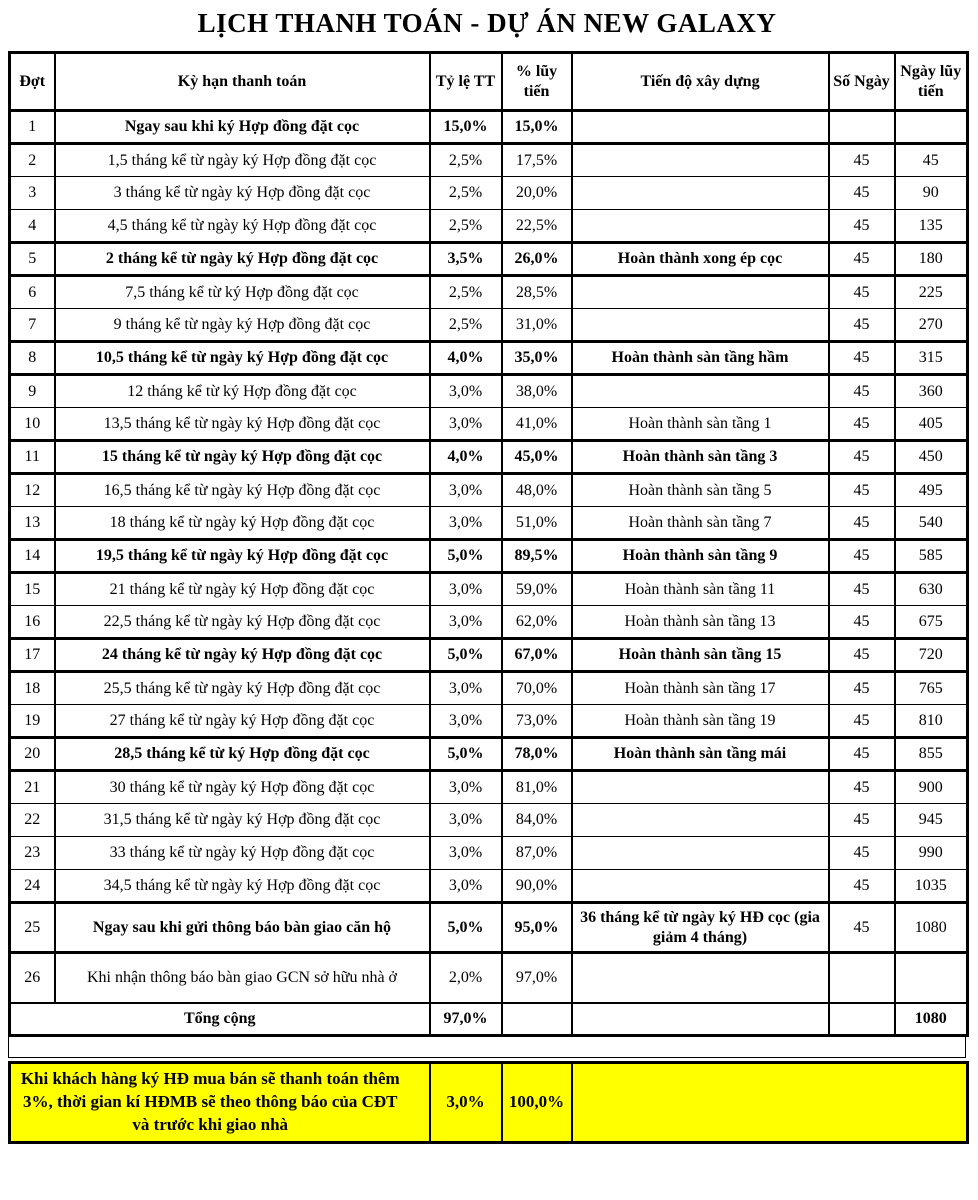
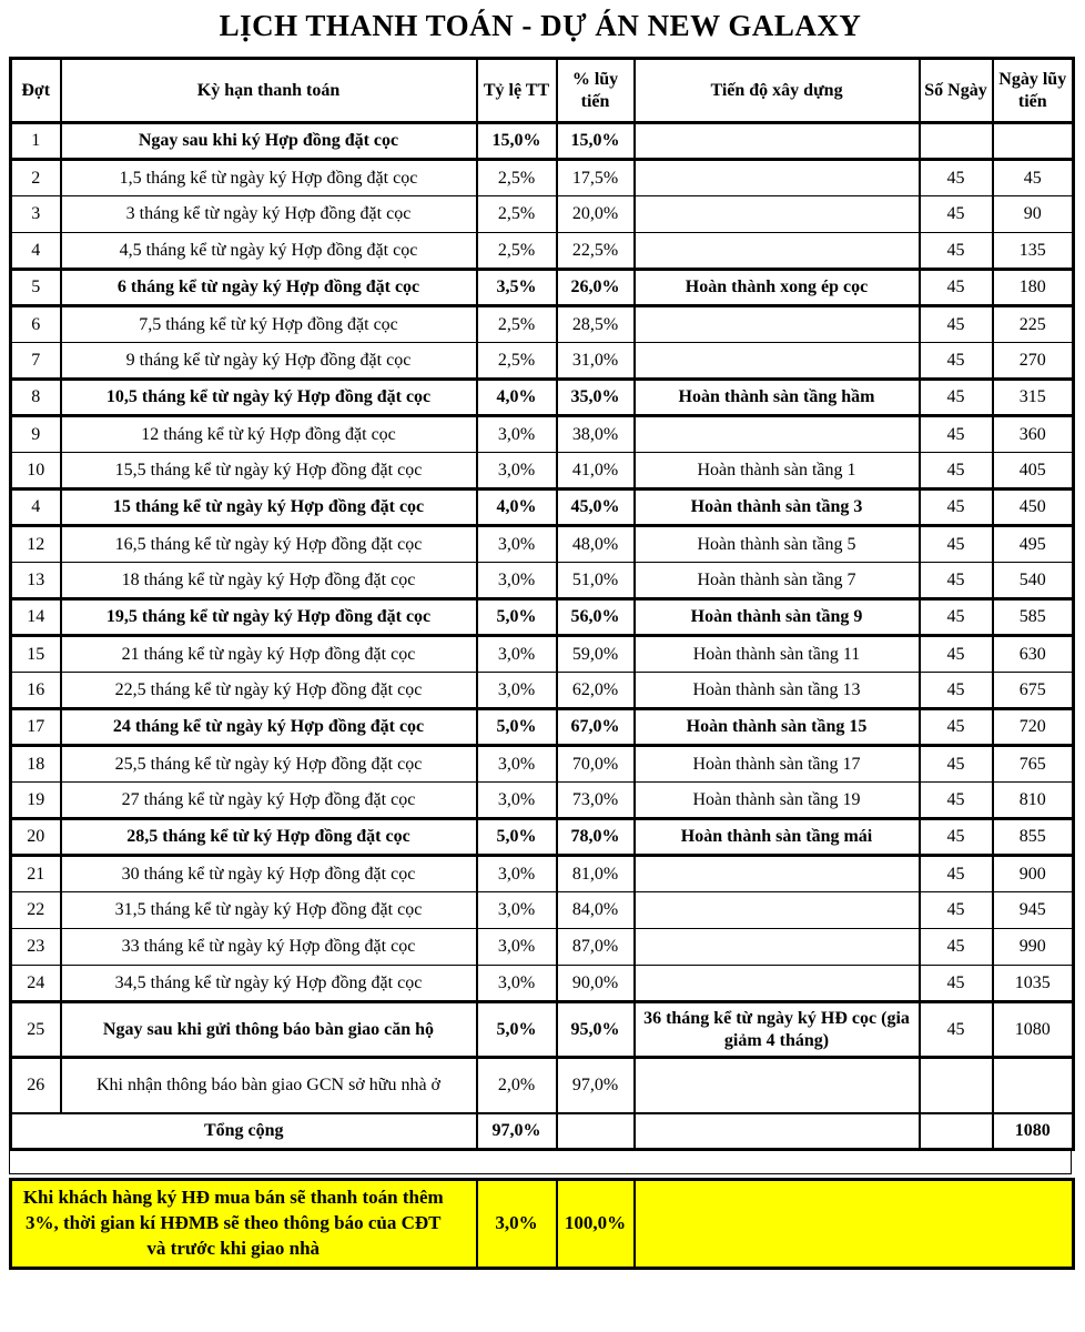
  LỊCH THANH TOÁN - DỰ ÁN NEW GALAXY
  Đợt	Kỳ hạn thanh toán	Tỷ lệ TT	% lũy tiến	Tiến độ xây dựng	Số Ngày	Ngày lũy tiến
  1	Ngay sau khi ký Hợp đồng đặt cọc	15,0%	15,0%
  2	1,5 tháng kể từ ngày ký Hợp đồng đặt cọc	2,5%	17,5%		45	45
  3	3 tháng kể từ ngày ký Hợp đồng đặt cọc	2,5%	20,0%		45	90
  4	4,5 tháng kể từ ngày ký Hợp đồng đặt cọc	2,5%	22,5%		45	135
- 5	2 tháng kể từ ngày ký Hợp đồng đặt cọc	3,5%	26,0%	Hoàn thành xong ép cọc	45	180
+ 5	6 tháng kể từ ngày ký Hợp đồng đặt cọc	3,5%	26,0%	Hoàn thành xong ép cọc	45	180
  6	7,5 tháng kể từ ký Hợp đồng đặt cọc	2,5%	28,5%		45	225
  7	9 tháng kể từ ngày ký Hợp đồng đặt cọc	2,5%	31,0%		45	270
  8	10,5 tháng kể từ ngày ký Hợp đồng đặt cọc	4,0%	35,0%	Hoàn thành sàn tầng hầm	45	315
  9	12 tháng kể từ ký Hợp đồng đặt cọc	3,0%	38,0%		45	360
- 10	13,5 tháng kể từ ngày ký Hợp đồng đặt cọc	3,0%	41,0%	Hoàn thành sàn tầng 1	45	405
+ 10	15,5 tháng kể từ ngày ký Hợp đồng đặt cọc	3,0%	41,0%	Hoàn thành sàn tầng 1	45	405
- 11	15 tháng kể từ ngày ký Hợp đồng đặt cọc	4,0%	45,0%	Hoàn thành sàn tầng 3	45	450
+ 4	15 tháng kể từ ngày ký Hợp đồng đặt cọc	4,0%	45,0%	Hoàn thành sàn tầng 3	45	450
  12	16,5 tháng kể từ ngày ký Hợp đồng đặt cọc	3,0%	48,0%	Hoàn thành sàn tầng 5	45	495
  13	18 tháng kể từ ngày ký Hợp đồng đặt cọc	3,0%	51,0%	Hoàn thành sàn tầng 7	45	540
- 14	19,5 tháng kể từ ngày ký Hợp đồng đặt cọc	5,0%	89,5%	Hoàn thành sàn tầng 9	45	585
+ 14	19,5 tháng kể từ ngày ký Hợp đồng đặt cọc	5,0%	56,0%	Hoàn thành sàn tầng 9	45	585
  15	21 tháng kể từ ngày ký Hợp đồng đặt cọc	3,0%	59,0%	Hoàn thành sàn tầng 11	45	630
  16	22,5 tháng kể từ ngày ký Hợp đồng đặt cọc	3,0%	62,0%	Hoàn thành sàn tầng 13	45	675
  17	24 tháng kể từ ngày ký Hợp đồng đặt cọc	5,0%	67,0%	Hoàn thành sàn tầng 15	45	720
  18	25,5 tháng kể từ ngày ký Hợp đồng đặt cọc	3,0%	70,0%	Hoàn thành sàn tầng 17	45	765
  19	27 tháng kể từ ngày ký Hợp đồng đặt cọc	3,0%	73,0%	Hoàn thành sàn tầng 19	45	810
  20	28,5 tháng kể từ ký Hợp đồng đặt cọc	5,0%	78,0%	Hoàn thành sàn tầng mái	45	855
  21	30 tháng kể từ ngày ký Hợp đồng đặt cọc	3,0%	81,0%		45	900
  22	31,5 tháng kể từ ngày ký Hợp đồng đặt cọc	3,0%	84,0%		45	945
  23	33 tháng kể từ ngày ký Hợp đồng đặt cọc	3,0%	87,0%		45	990
  24	34,5 tháng kể từ ngày ký Hợp đồng đặt cọc	3,0%	90,0%		45	1035
  25	Ngay sau khi gửi thông báo bàn giao căn hộ	5,0%	95,0%	36 tháng kể từ ngày ký HĐ cọc (gia giảm 4 tháng)	45	1080
  26	Khi nhận thông báo bàn giao GCN sở hữu nhà ở	2,0%	97,0%
  Tổng cộng	97,0%				1080
  Khi khách hàng ký HĐ mua bán sẽ thanh toán thêm 3%, thời gian kí HĐMB sẽ theo thông báo của CĐT và trước khi giao nhà	3,0%	100,0%
